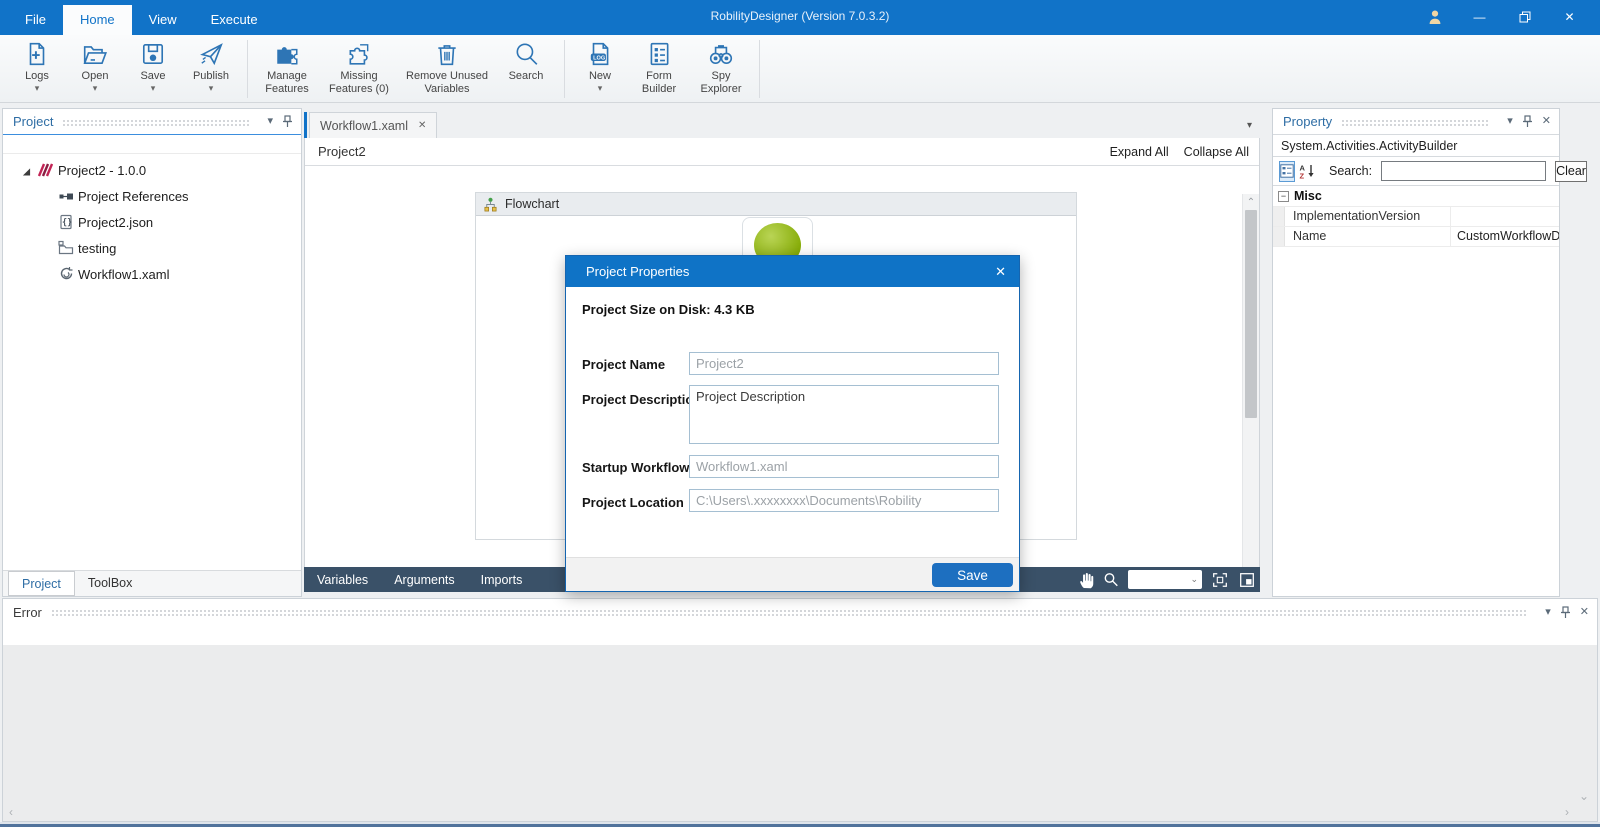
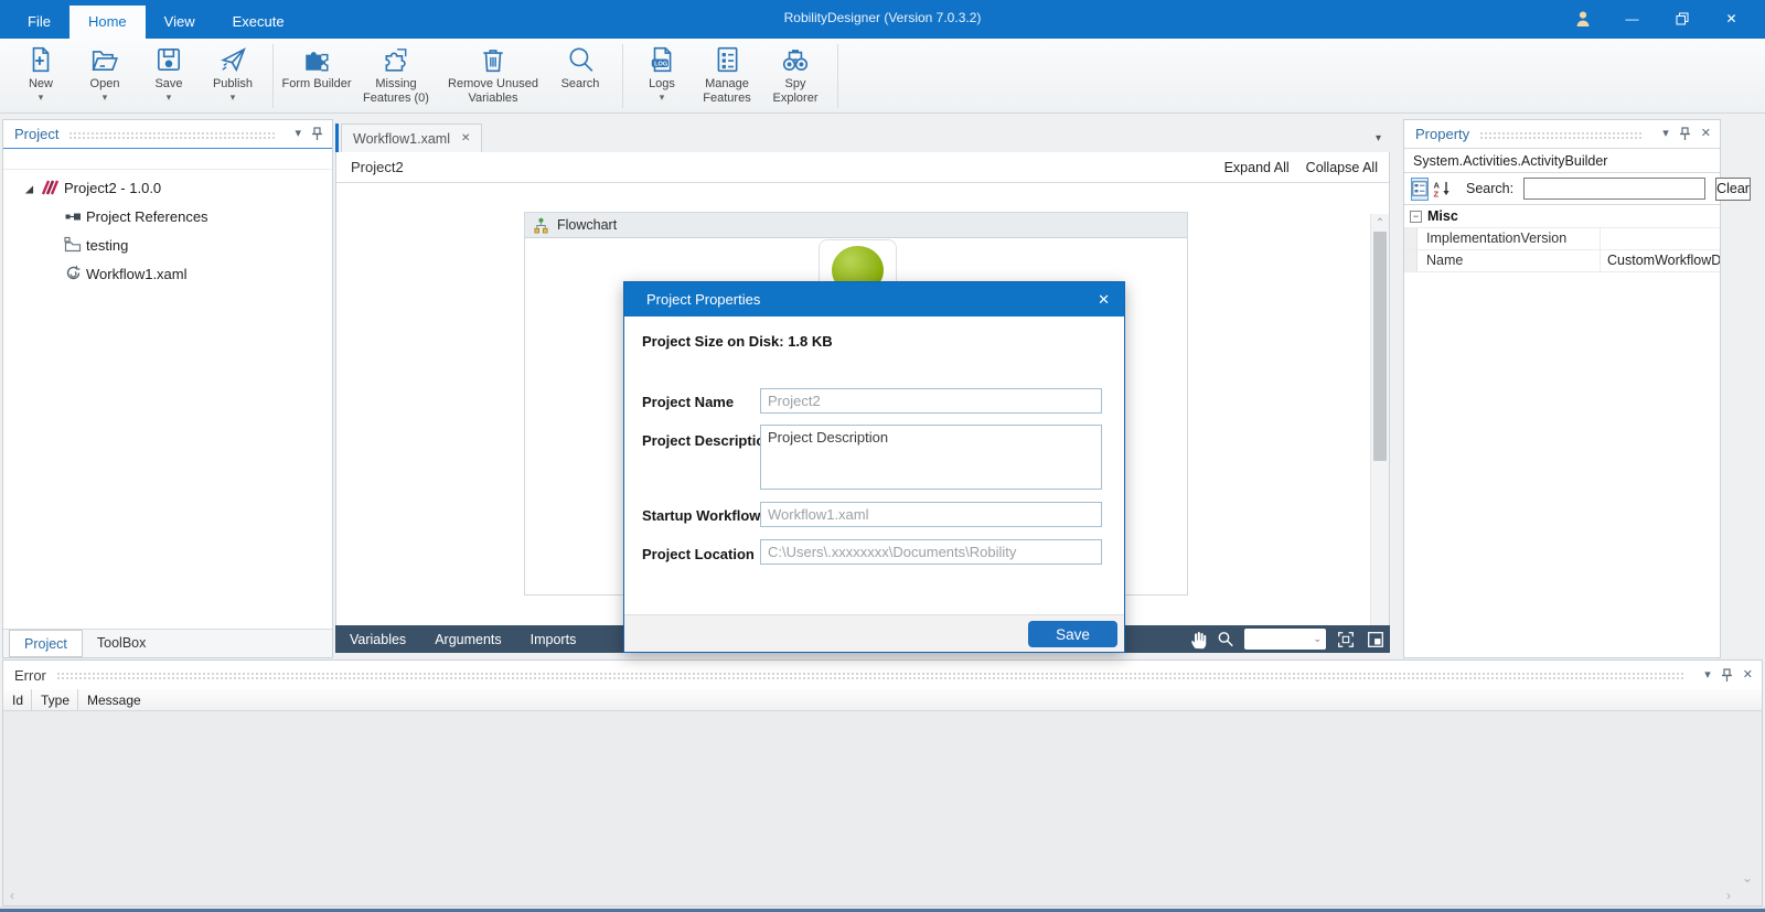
  RobilityDesigner (Version 7.0.3.2)
  File
  Home
  View
  Execute
  —
  ✕
- Logs
+ New
  ▾
  Open
  ▾
  Save
  ▾
  Publish
  ▾
- Manage Features
+ Form Builder
  Missing Features (0)
  Remove Unused Variables
  Search
- New
+ Logs
  ▾
- Form Builder
+ Manage Features
  Spy Explorer
  Project
  ▾
  Project2 - 1.0.0
  Project References
- {}
- Project2.json
  testing
  Workflow1.xaml
  Project
  ToolBox
  Workflow1.xaml
  ✕
  ▾
  Project2
  Expand All
  Collapse All
  Flowchart
  ⌃
  Variables
  Arguments
  Imports
  ⌄
  Property
  ▾
  ✕
  System.Activities.ActivityBuilder
  A
  Z
  Search:
  Clear
  −
  Misc
  ImplementationVersion
  Name
  CustomWorkflowD
  Error
  ▾
  ✕
+ Id
+ Type
+ Message
  ‹
  ›
  ⌄
  Project Properties
  ✕
- Project Size on Disk: 4.3 KB
+ Project Size on Disk: 1.8 KB
  Project Name
  Project2
  Project Descripti
  Project Description
  Startup Workflow
  Workflow1.xaml
  Project Location
  C:\Users\.xxxxxxxx\Documents\Robility
  Save
